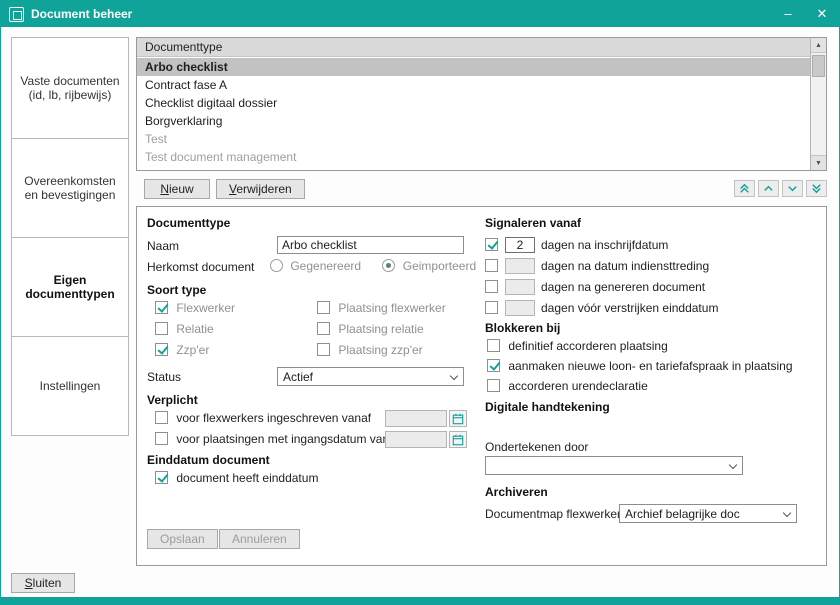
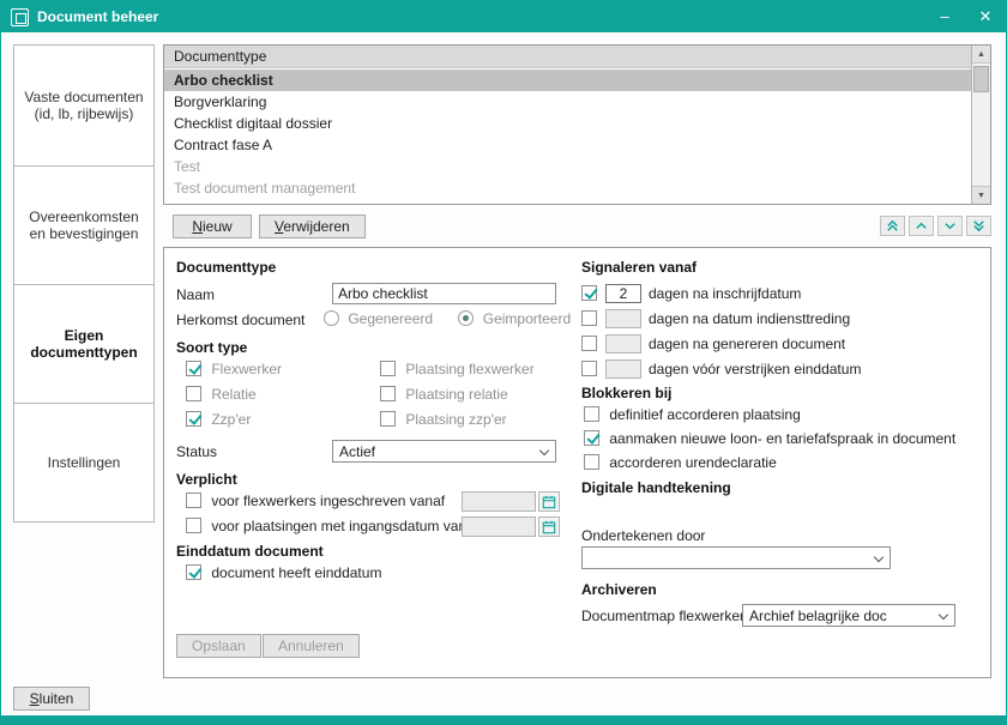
  Document beheer
  –
  ✕
  Vaste documenten (id, lb, rijbewijs)
  Overeenkomsten en bevestigingen
  Eigen documenttypen
  Instellingen
  Documenttype
  Arbo checklist
- Contract fase A
+ Borgverklaring
  Checklist digitaal dossier
- Borgverklaring
+ Contract fase A
  Test
  Test document management
  Nieuw
  Verwijderen
  Documenttype
  Naam
  Arbo checklist
  Herkomst document
  Gegenereerd Geimporteerd
  Soort type
  Flexwerker
  Plaatsing flexwerker
  Relatie
  Plaatsing relatie
  Zzp'er
  Plaatsing zzp'er
  Status
  Actief
  Verplicht
  voor flexwerkers ingeschreven vanaf
  voor plaatsingen met ingangsdatum va
  Einddatum document
  document heeft einddatum
  Opslaan
  Annuleren
  Signaleren vanaf
  2
  dagen na inschrijfdatum
  dagen na datum indiensttreding
  dagen na genereren document
  dagen vóór verstrijken einddatum
  Blokkeren bij
  definitief accorderen plaatsing
- aanmaken nieuwe loon- en tariefafspraak in plaatsing
+ aanmaken nieuwe loon- en tariefafspraak in document
  accorderen urendeclaratie
  Digitale handtekening
  Ondertekenen door
  Archiveren
  Documentmap flexwerke
  Archief belagrijke doc
  Sluiten
